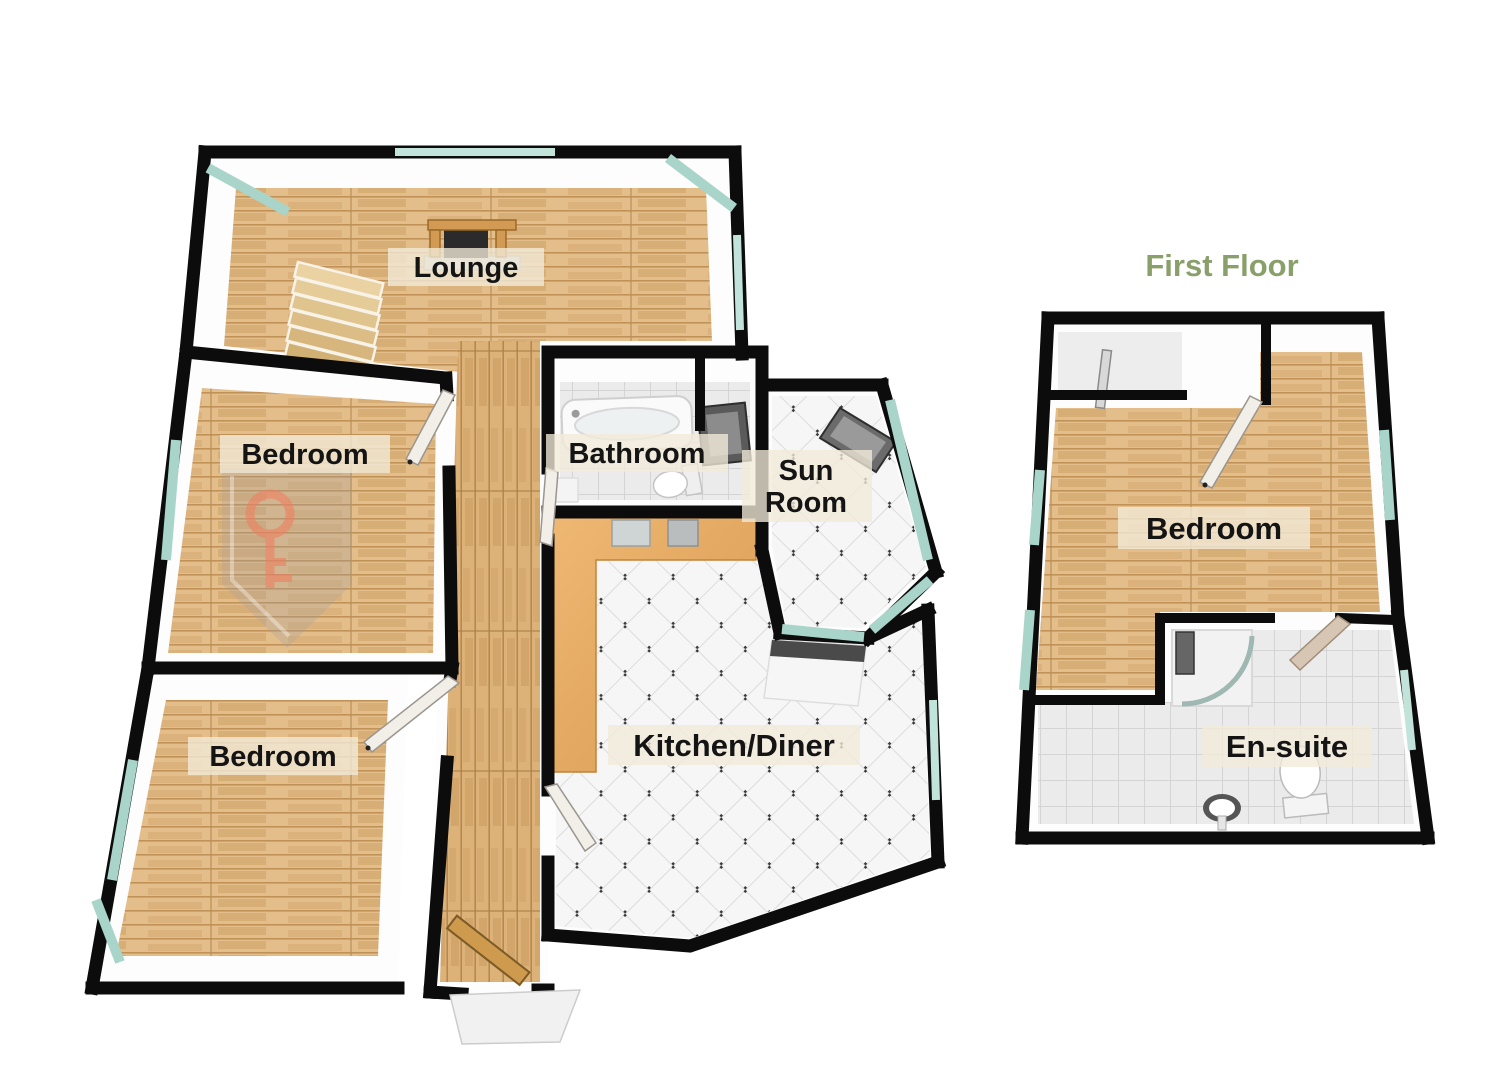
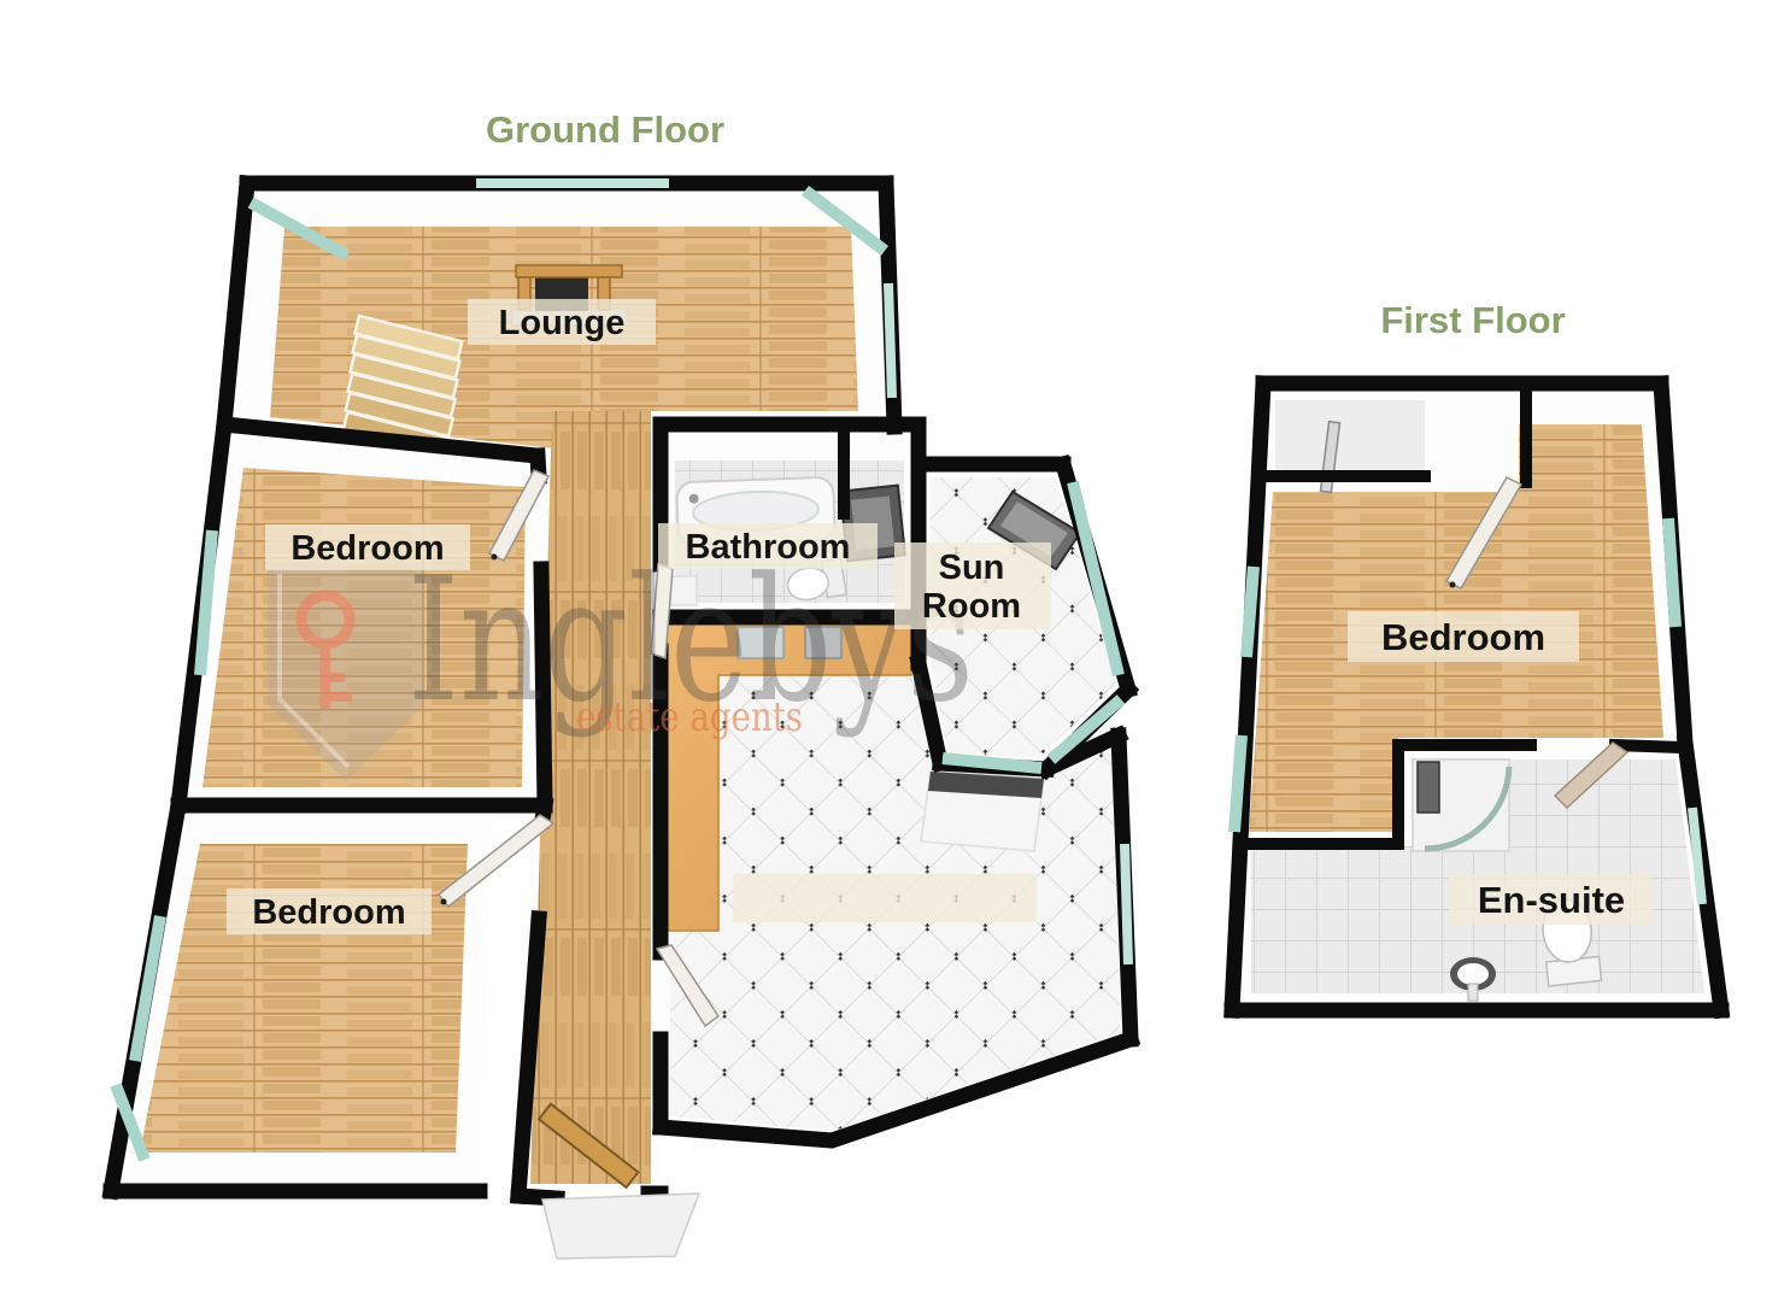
+ Inglebys
+ estate agents
+ Ground Floor
  First Floor
  Lounge
  Bedroom
  Bathroom
  Sun Room
  Bedroom
- Kitchen/Diner
  Bedroom
  En-suite
